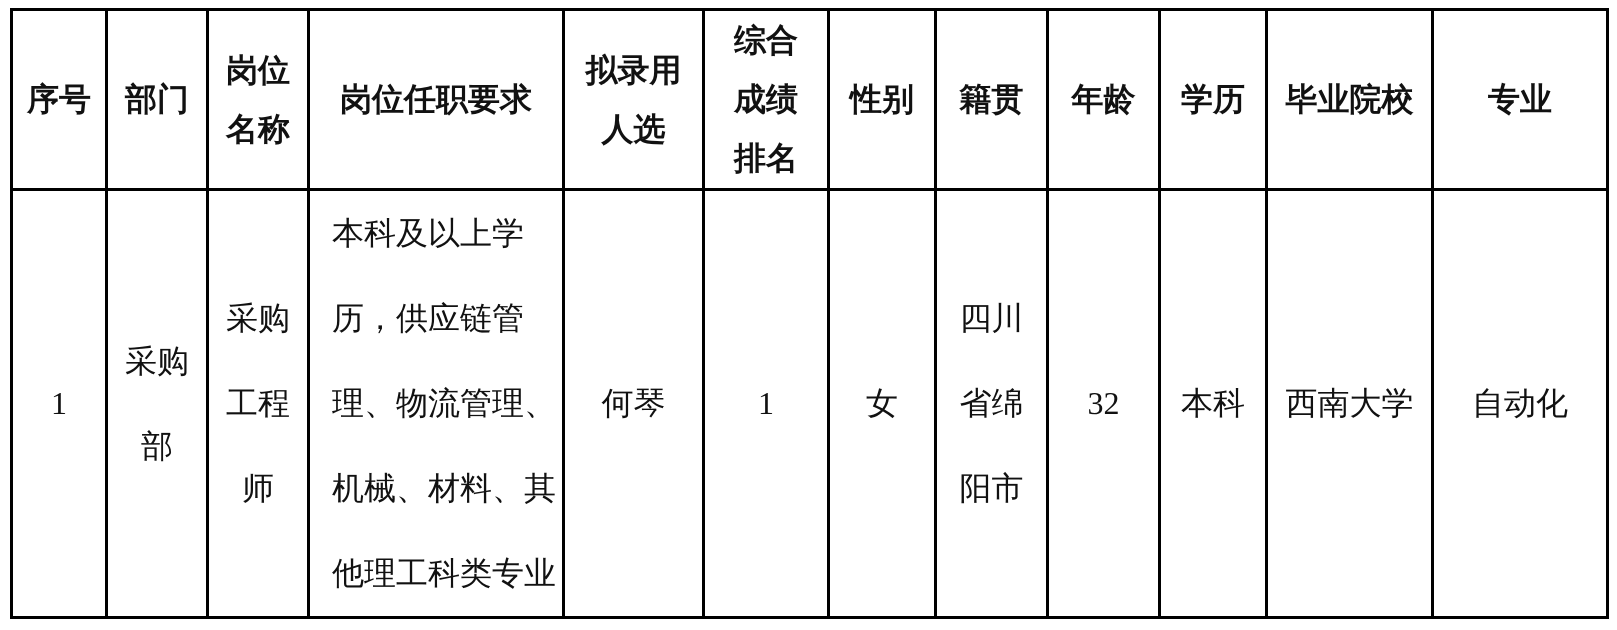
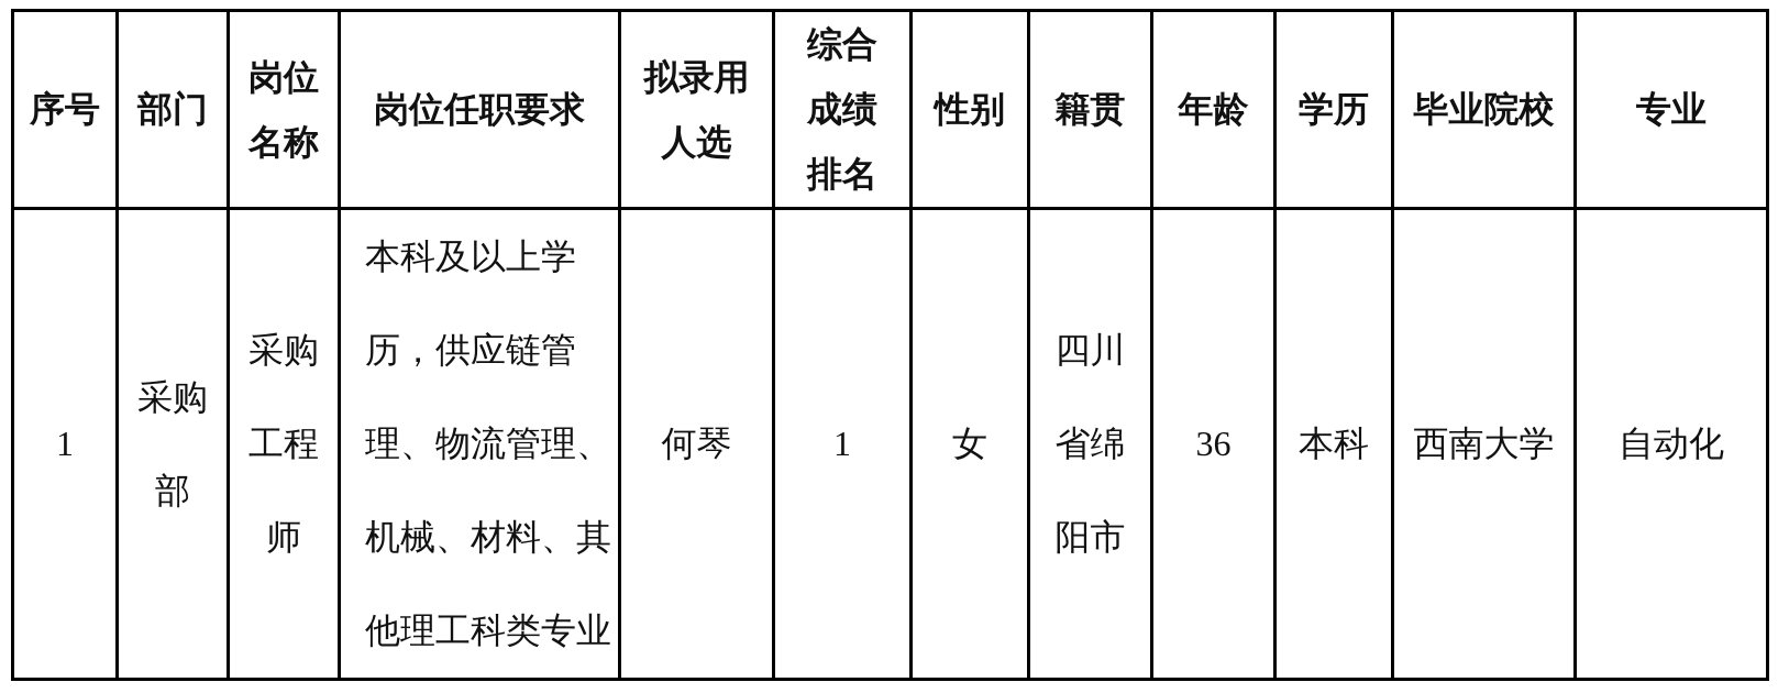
  序号	部门	岗位 名称	岗位任职要求	拟录用 人选	综合 成绩 排名	性别	籍贯	年龄	学历	毕业院校	专业
- 1	采购 部	采购 工程 师	本科及以上学 历，供应链管 理、物流管理、 机械、材料、其 他理工科类专业	何琴	1	女	四川 省绵 阳市	32	本科	西南大学	自动化
+ 1	采购 部	采购 工程 师	本科及以上学 历，供应链管 理、物流管理、 机械、材料、其 他理工科类专业	何琴	1	女	四川 省绵 阳市	36	本科	西南大学	自动化
